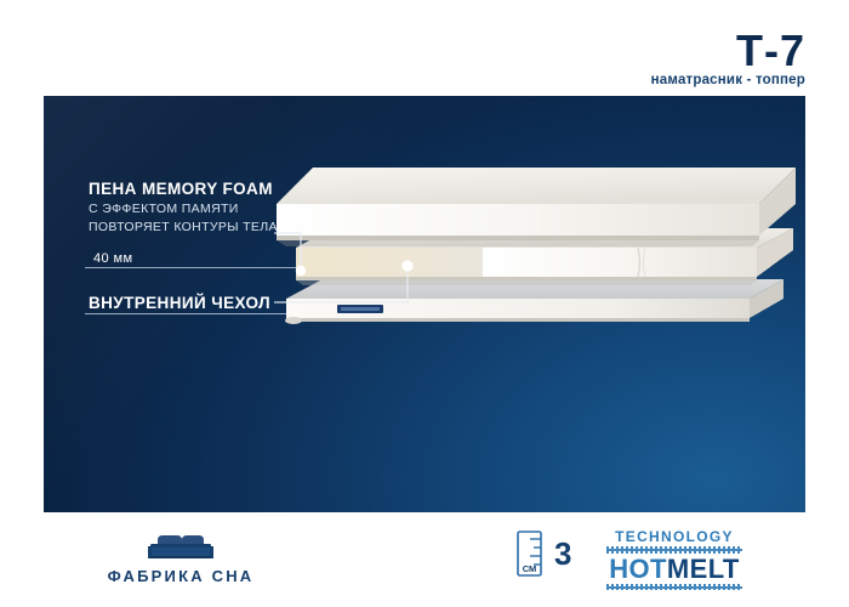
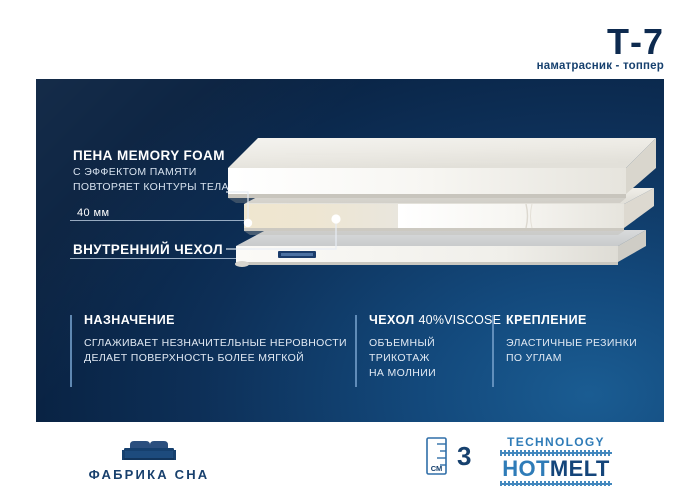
  Т-7
  наматрасник - топпер
  ПЕНА MEMORY FOAM
  С ЭФФЕКТОМ ПАМЯТИ
  ПОВТОРЯЕТ КОНТУРЫ ТЕЛА
  40 мм
  ВНУТРЕННИЙ ЧЕХОЛ
+ НАЗНАЧЕНИЕ
+ СГЛАЖИВАЕТ НЕЗНАЧИТЕЛЬНЫЕ НЕРОВНОСТИ
+ ДЕЛАЕТ ПОВЕРХНОСТЬ БОЛЕЕ МЯГКОЙ
+ ЧЕХОЛ 40%VISCOSE
+ ОБЪЕМНЫЙ ТРИКОТАЖ
+ НА МОЛНИИ
+ КРЕПЛЕНИЕ
+ ЭЛАСТИЧНЫЕ РЕЗИНКИ
+ ПО УГЛАМ
  ФАБРИКА СНА
  СМ
  3
  TECHNOLOGY
  HOTMELT
